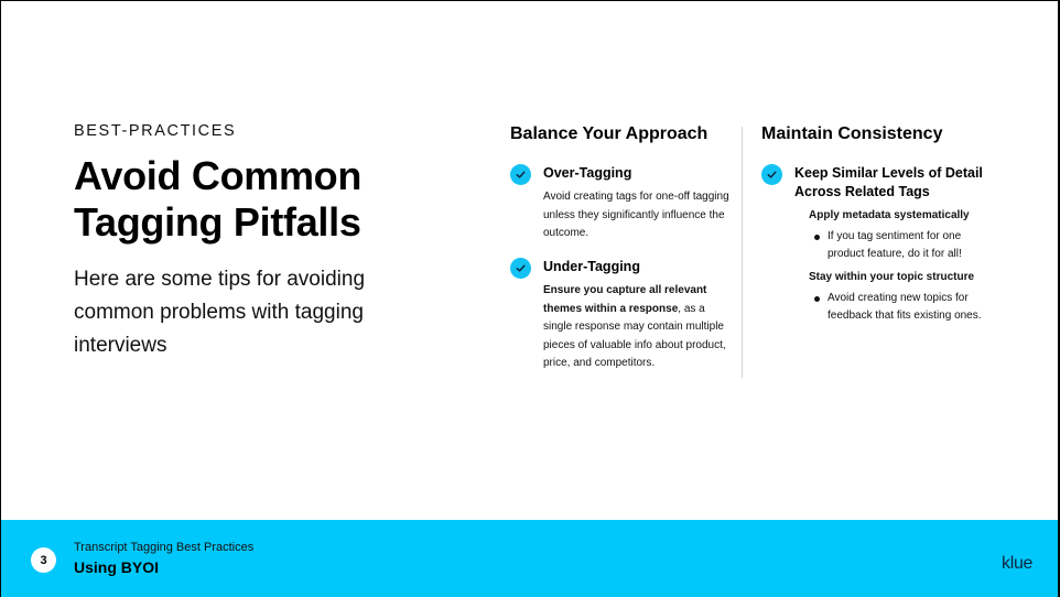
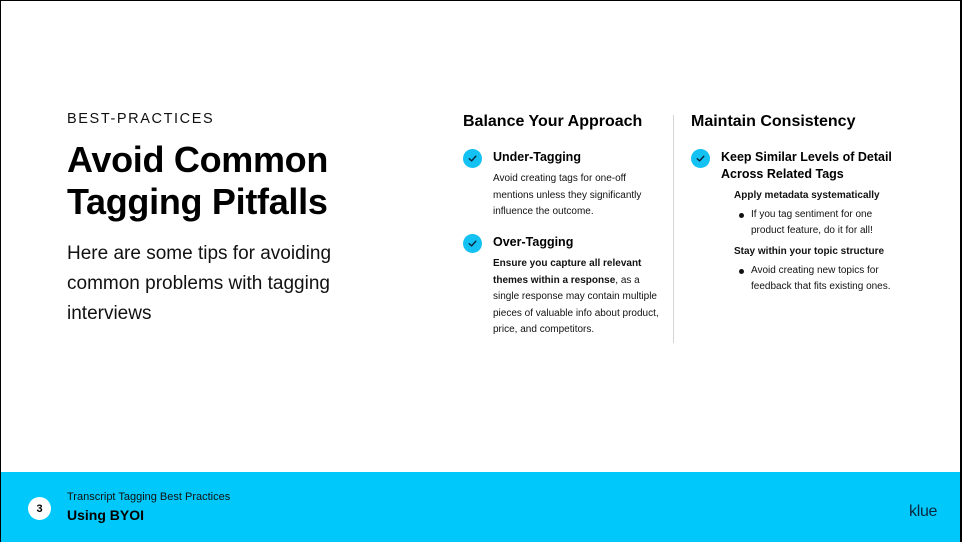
  BEST-PRACTICES
  Avoid Common Tagging Pitfalls
  Here are some tips for avoiding common problems with tagging interviews
  Balance Your Approach
- Over-Tagging
+ Under-Tagging
- Avoid creating tags for one-off tagging unless they significantly influence the outcome.
+ Avoid creating tags for one-off mentions unless they significantly influence the outcome.
- Under-Tagging
+ Over-Tagging
  Ensure you capture all relevant themes within a response, as a single response may contain multiple pieces of valuable info about product, price, and competitors.
  Maintain Consistency
  Keep Similar Levels of Detail Across Related Tags
  Apply metadata systematically
  If you tag sentiment for one product feature, do it for all!
  Stay within your topic structure
  Avoid creating new topics for feedback that fits existing ones.
  3
  Transcript Tagging Best Practices
  Using BYOI
  klue
